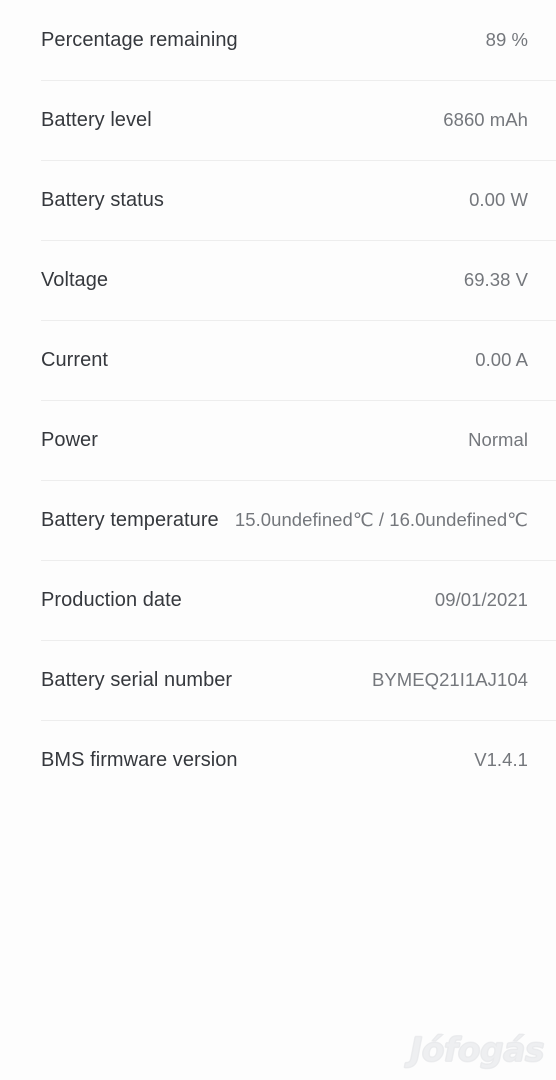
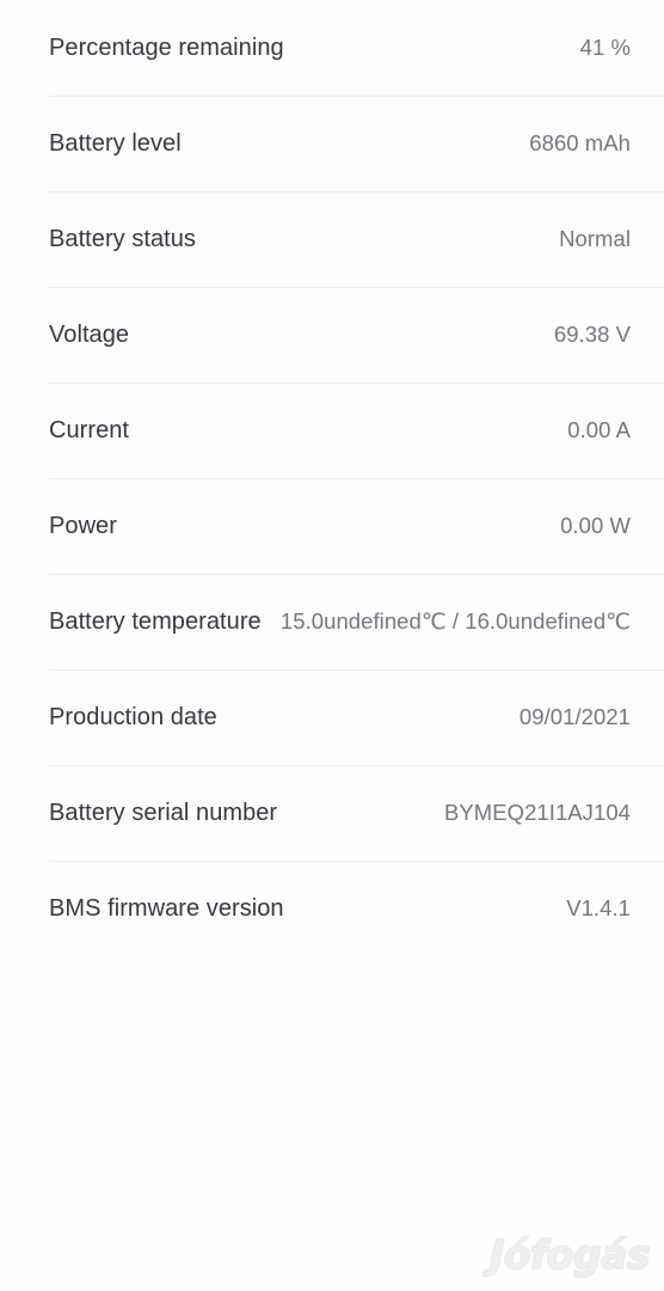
  Percentage remaining
- 89 %
+ 41 %
  Battery level
  6860 mAh
  Battery status
- 0.00 W
+ Normal
  Voltage
  69.38 V
  Current
  0.00 A
  Power
- Normal
+ 0.00 W
  Battery temperature
  15.0undefined℃ / 16.0undefined℃
  Production date
  09/01/2021
  Battery serial number
  BYMEQ21I1AJ104
  BMS firmware version
  V1.4.1
